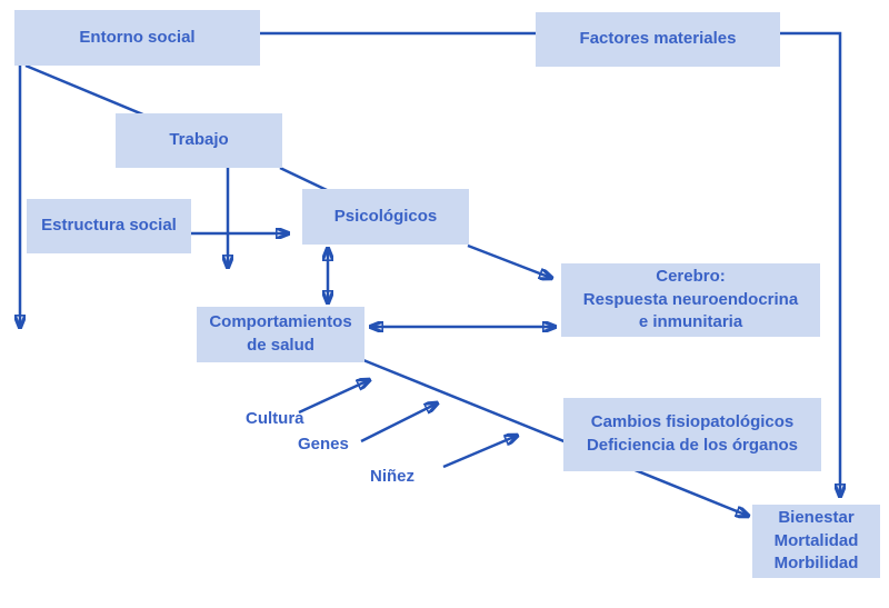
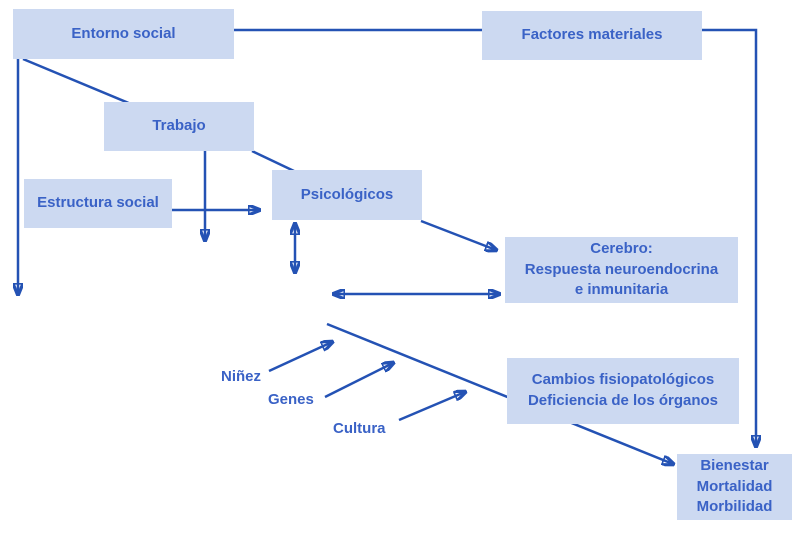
  Entorno social
  Factores materiales
  Trabajo
  Estructura social
  Psicológicos
  Cerebro:
  Respuesta neuroendocrina
  e inmunitaria
- Comportamientos
- de salud
  Cambios fisiopatológicos
  Deficiencia de los órganos
  Bienestar
  Mortalidad
  Morbilidad
- Cultura
+ Niñez
  Genes
- Niñez
+ Cultura
